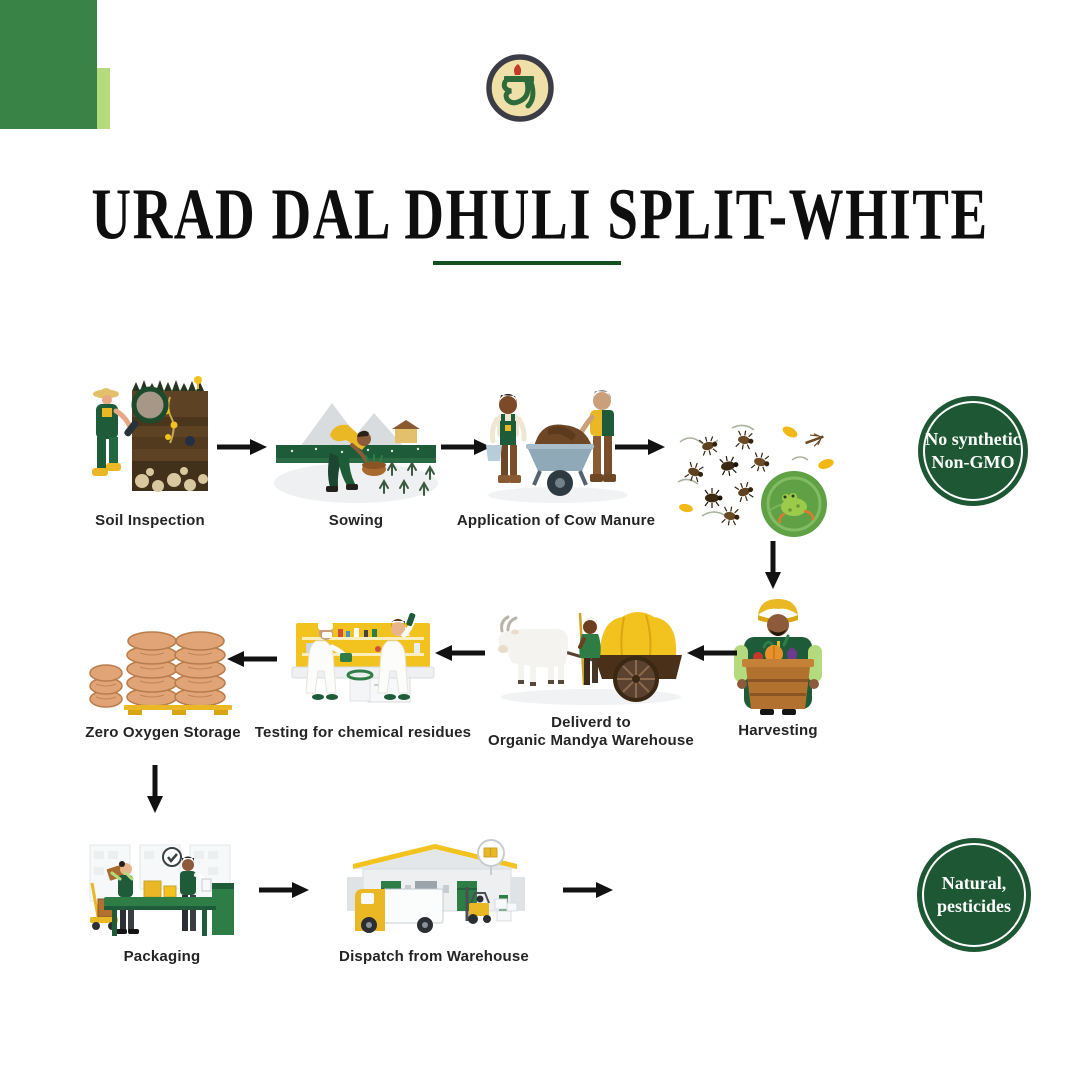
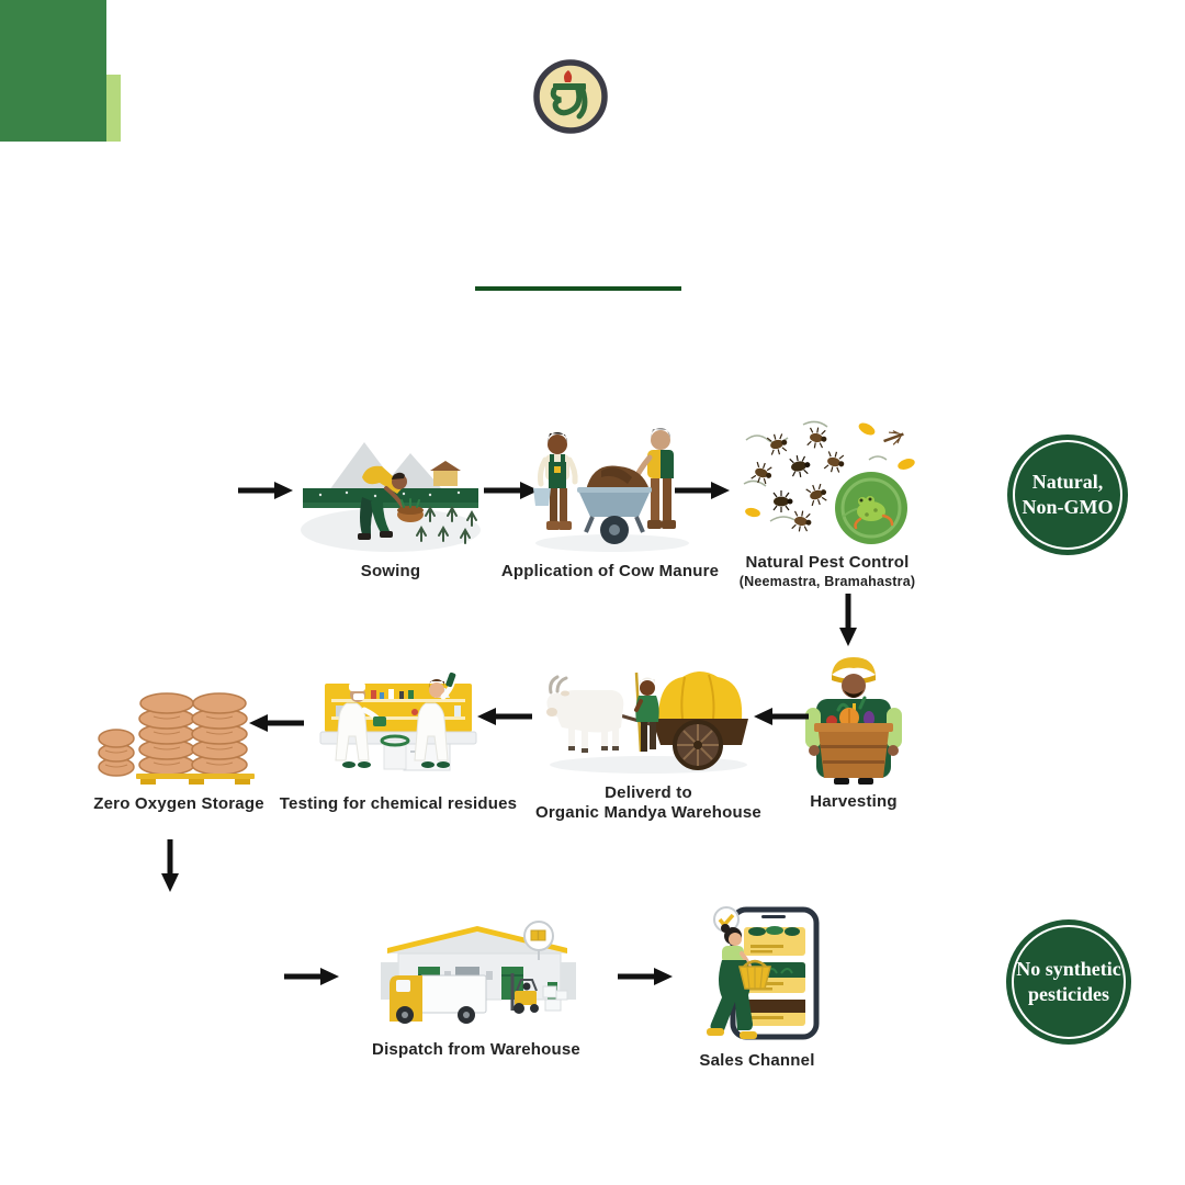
- URAD DAL DHULI SPLIT-WHITE
- Soil Inspection
  Sowing
  Application of Cow Manure
+ Natural Pest Control
+ (Neemastra, Bramahastra)
- No synthetic
+ Natural,
  Non-GMO
  Harvesting
  Deliverd to
  Organic Mandya Warehouse
  Testing for chemical residues
  Zero Oxygen Storage
- Packaging
  Dispatch from Warehouse
+ Sales Channel
- Natural,
+ No synthetic
  pesticides
